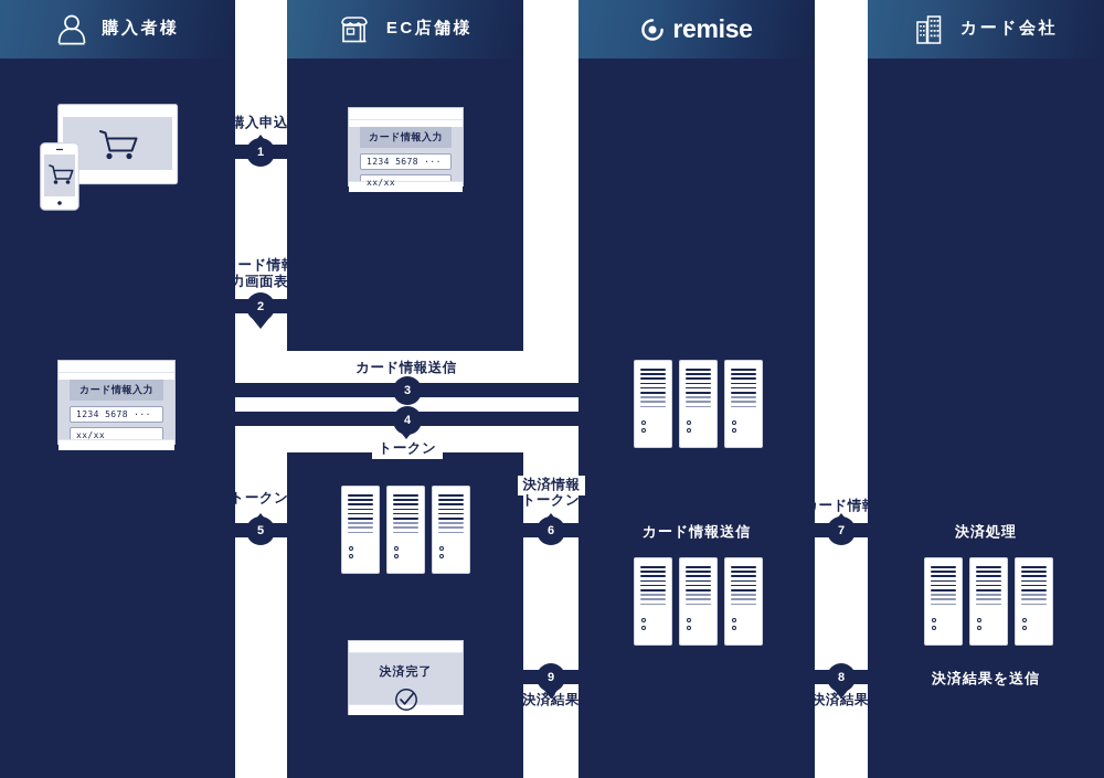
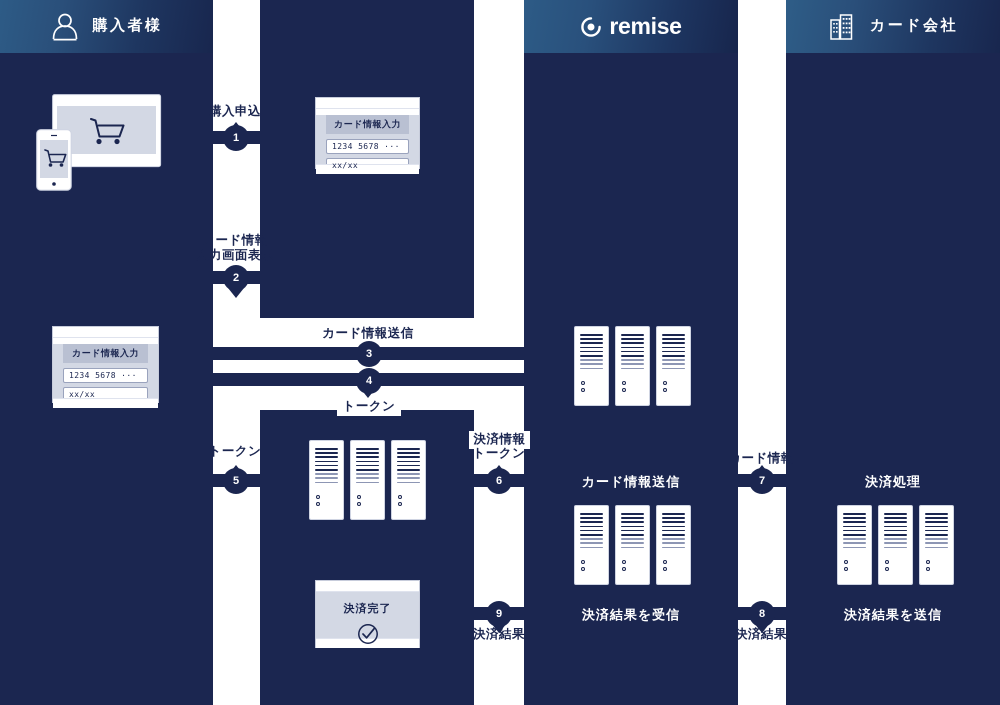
  購入者様
- EC店舗様
  remise
  カード会社
  カード情報入力
  1234 5678 ···
  xx/xx
  カード情報入力
  1234 5678 ···
  xx/xx
  決済完了
  カード情報送信
+ 決済結果を受信
  決済処理
  決済結果を送信
  購入申込
  1
  カード情報
  入力画面表示
  2
  カード情報送信
  3
  トークン
  4
  トークン
  5
  決済情報
  トークン
  6
  カード情報
  7
  決済結果
  8
  決済結果
  9
